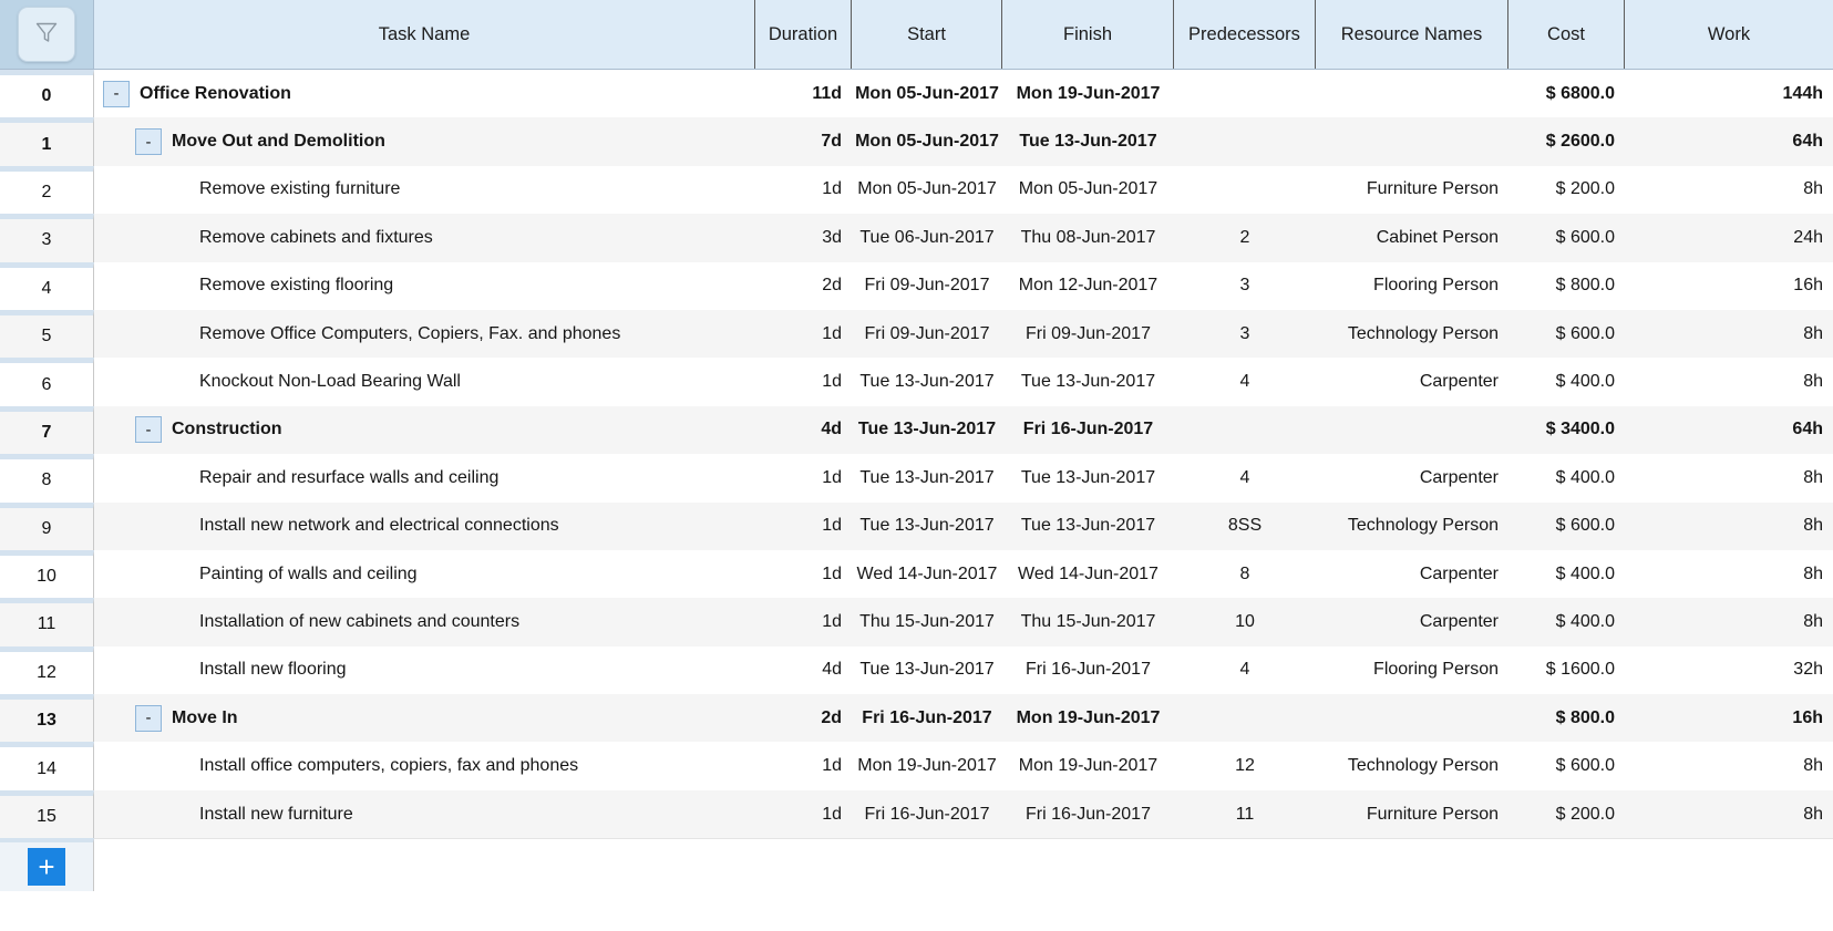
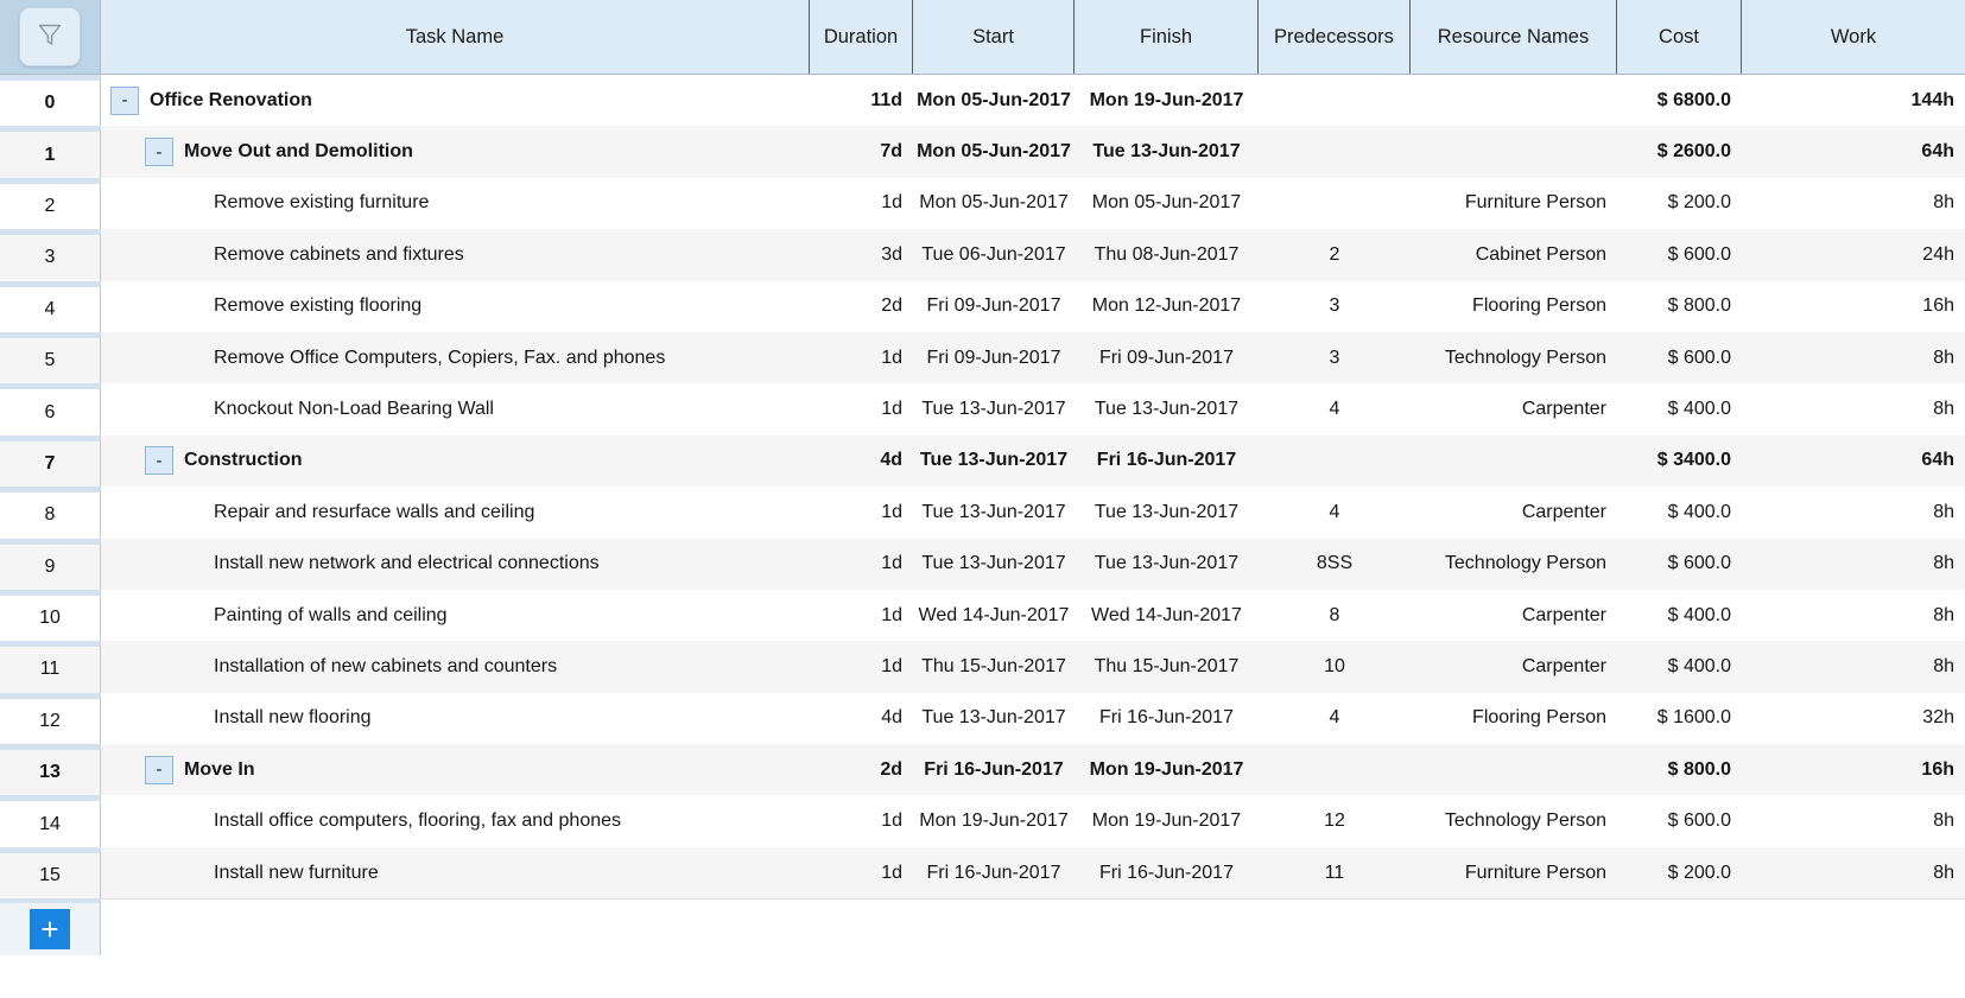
  Task Name
  Duration
  Start
  Finish
  Predecessors
  Resource Names
  Cost
  Work
  0
  -
  Office Renovation
  11d
  Mon 05-Jun-2017
  Mon 19-Jun-2017
  $ 6800.0
  144h
  1
  -
  Move Out and Demolition
  7d
  Mon 05-Jun-2017
  Tue 13-Jun-2017
  $ 2600.0
  64h
  2
  Remove existing furniture
  1d
  Mon 05-Jun-2017
  Mon 05-Jun-2017
  Furniture Person
  $ 200.0
  8h
  3
  Remove cabinets and fixtures
  3d
  Tue 06-Jun-2017
  Thu 08-Jun-2017
  2
  Cabinet Person
  $ 600.0
  24h
  4
  Remove existing flooring
  2d
  Fri 09-Jun-2017
  Mon 12-Jun-2017
  3
  Flooring Person
  $ 800.0
  16h
  5
  Remove Office Computers, Copiers, Fax. and phones
  1d
  Fri 09-Jun-2017
  Fri 09-Jun-2017
  3
  Technology Person
  $ 600.0
  8h
  6
  Knockout Non-Load Bearing Wall
  1d
  Tue 13-Jun-2017
  Tue 13-Jun-2017
  4
  Carpenter
  $ 400.0
  8h
  7
  -
  Construction
  4d
  Tue 13-Jun-2017
  Fri 16-Jun-2017
  $ 3400.0
  64h
  8
  Repair and resurface walls and ceiling
  1d
  Tue 13-Jun-2017
  Tue 13-Jun-2017
  4
  Carpenter
  $ 400.0
  8h
  9
  Install new network and electrical connections
  1d
  Tue 13-Jun-2017
  Tue 13-Jun-2017
  8SS
  Technology Person
  $ 600.0
  8h
  10
  Painting of walls and ceiling
  1d
  Wed 14-Jun-2017
  Wed 14-Jun-2017
  8
  Carpenter
  $ 400.0
  8h
  11
  Installation of new cabinets and counters
  1d
  Thu 15-Jun-2017
  Thu 15-Jun-2017
  10
  Carpenter
  $ 400.0
  8h
  12
  Install new flooring
  4d
  Tue 13-Jun-2017
  Fri 16-Jun-2017
  4
  Flooring Person
  $ 1600.0
  32h
  13
  -
  Move In
  2d
  Fri 16-Jun-2017
  Mon 19-Jun-2017
  $ 800.0
  16h
  14
- Install office computers, copiers, fax and phones
+ Install office computers, flooring, fax and phones
  1d
  Mon 19-Jun-2017
  Mon 19-Jun-2017
  12
  Technology Person
  $ 600.0
  8h
  15
  Install new furniture
  1d
  Fri 16-Jun-2017
  Fri 16-Jun-2017
  11
  Furniture Person
  $ 200.0
  8h
  +
